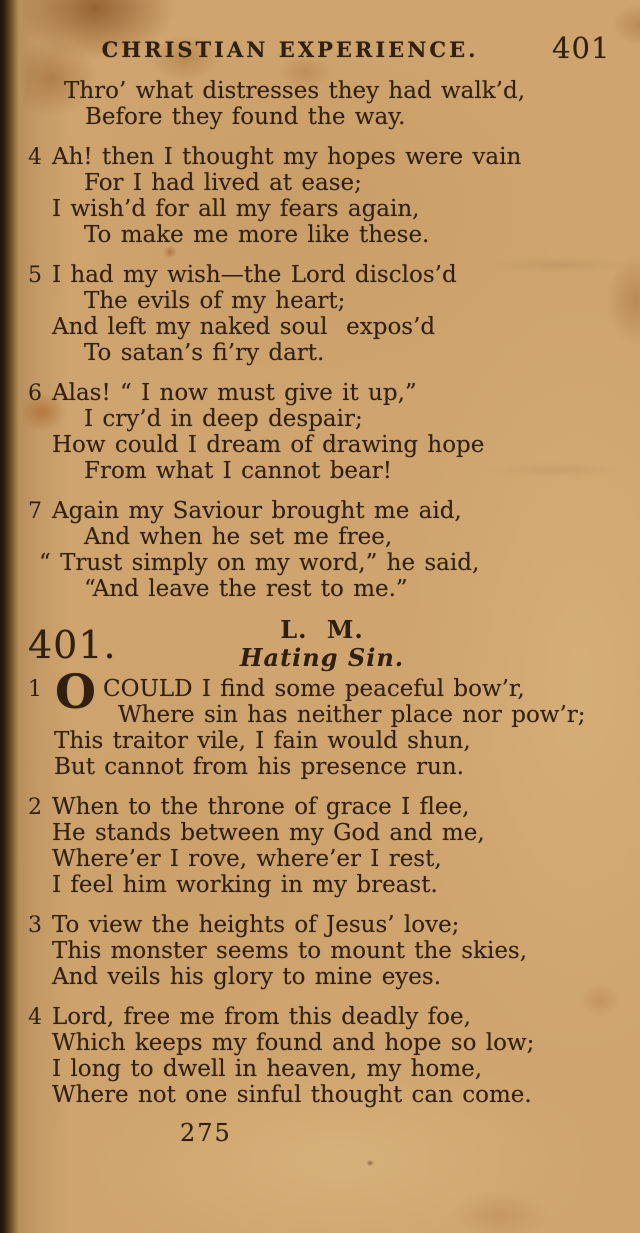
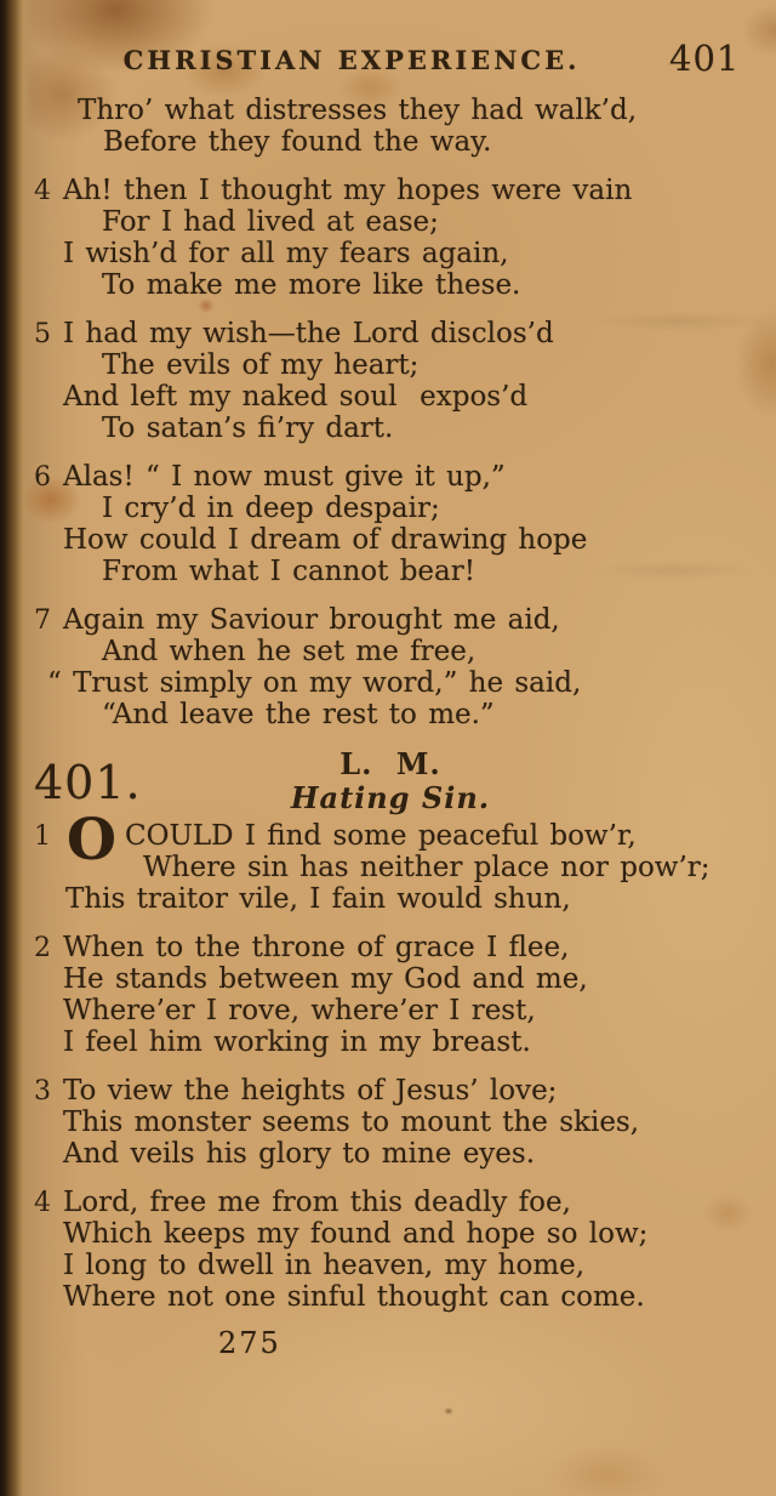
  CHRISTIAN EXPERIENCE.
  401
  Thro’ what distresses they had walk’d,
  Before they found the way.
  4
  Ah! then I thought my hopes were vain
  For I had lived at ease;
  I wish’d for all my fears again,
  To make me more like these.
  5
  I had my wish—the Lord disclos’d
  The evils of my heart;
  And left my naked soul expos’d
  To satan’s fi’ry dart.
  6
  Alas! “ I now must give it up,”
  I cry’d in deep despair;
  How could I dream of drawing hope
  From what I cannot bear!
  7
  Again my Saviour brought me aid,
  And when he set me free,
  “ Trust simply on my word,” he said,
  “And leave the rest to me.”
  401.
  L. M.
  Hating Sin.
  1
  O
  COULD I find some peaceful bow’r,
  Where sin has neither place nor pow’r;
  This traitor vile, I fain would shun,
- But cannot from his presence run.
  2
  When to the throne of grace I flee,
  He stands between my God and me,
  Where’er I rove, where’er I rest,
  I feel him working in my breast.
  3
  To view the heights of Jesus’ love;
  This monster seems to mount the skies,
  And veils his glory to mine eyes.
  4
  Lord, free me from this deadly foe,
  Which keeps my found and hope so low;
  I long to dwell in heaven, my home,
  Where not one sinful thought can come.
  275
